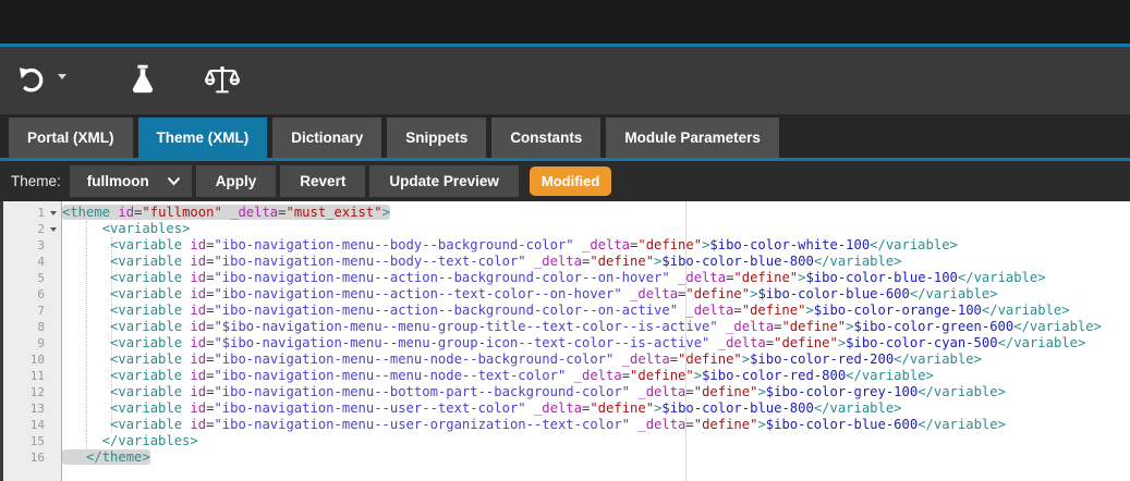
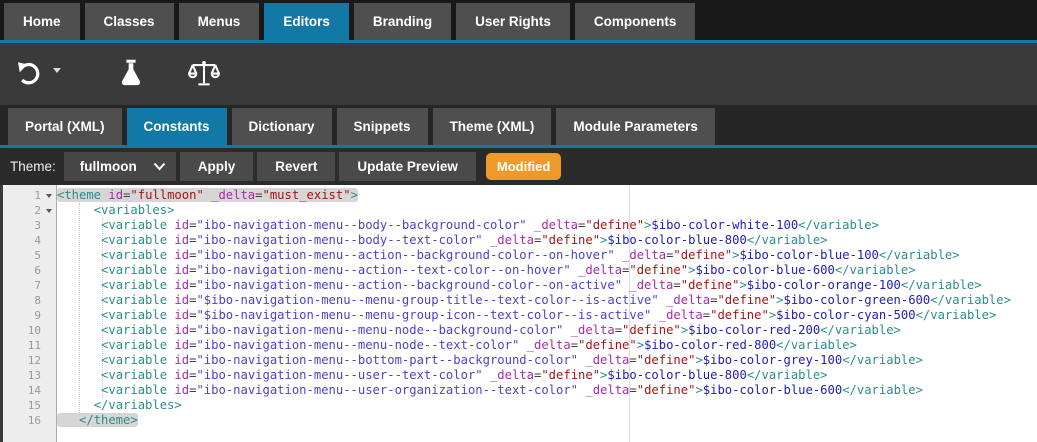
+ Home
+ Classes
+ Menus
+ Editors
+ Branding
+ User Rights
+ Components
  Portal (XML)
- Theme (XML)
+ Constants
  Dictionary
  Snippets
- Constants
+ Theme (XML)
  Module Parameters
  Theme:
  fullmoon
  Apply
  Revert
  Update Preview
  Modified
  1
  2
  3
  4
  5
  6
  7
  8
  9
  10
  11
  12
  13
  14
  15
  16
  <theme id="fullmoon" _delta="must_exist">
  <variables>
  <variable id="ibo-navigation-menu--body--background-color" _delta="define">$ibo-color-white-100</variable>
  <variable id="ibo-navigation-menu--body--text-color" _delta="define">$ibo-color-blue-800</variable>
  <variable id="ibo-navigation-menu--action--background-color--on-hover" _delta="define">$ibo-color-blue-100</variable>
  <variable id="ibo-navigation-menu--action--text-color--on-hover" _delta="define">$ibo-color-blue-600</variable>
  <variable id="ibo-navigation-menu--action--background-color--on-active" _delta="define">$ibo-color-orange-100</variable>
  <variable id="$ibo-navigation-menu--menu-group-title--text-color--is-active" _delta="define">$ibo-color-green-600</variable>
  <variable id="$ibo-navigation-menu--menu-group-icon--text-color--is-active" _delta="define">$ibo-color-cyan-500</variable>
  <variable id="ibo-navigation-menu--menu-node--background-color" _delta="define">$ibo-color-red-200</variable>
  <variable id="ibo-navigation-menu--menu-node--text-color" _delta="define">$ibo-color-red-800</variable>
  <variable id="ibo-navigation-menu--bottom-part--background-color" _delta="define">$ibo-color-grey-100</variable>
  <variable id="ibo-navigation-menu--user--text-color" _delta="define">$ibo-color-blue-800</variable>
  <variable id="ibo-navigation-menu--user-organization--text-color" _delta="define">$ibo-color-blue-600</variable>
  </variables>
  </theme>
